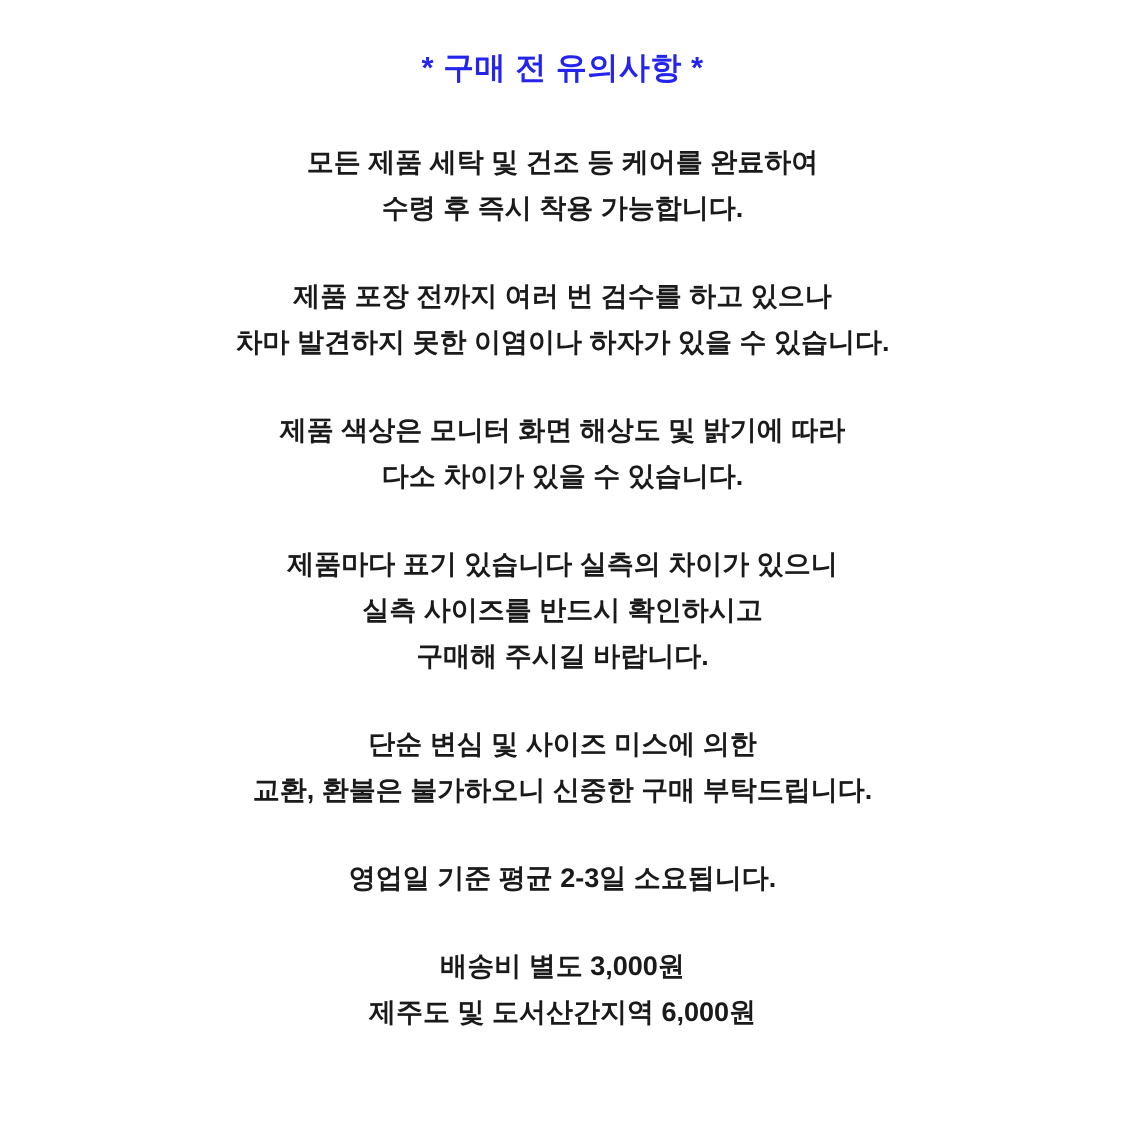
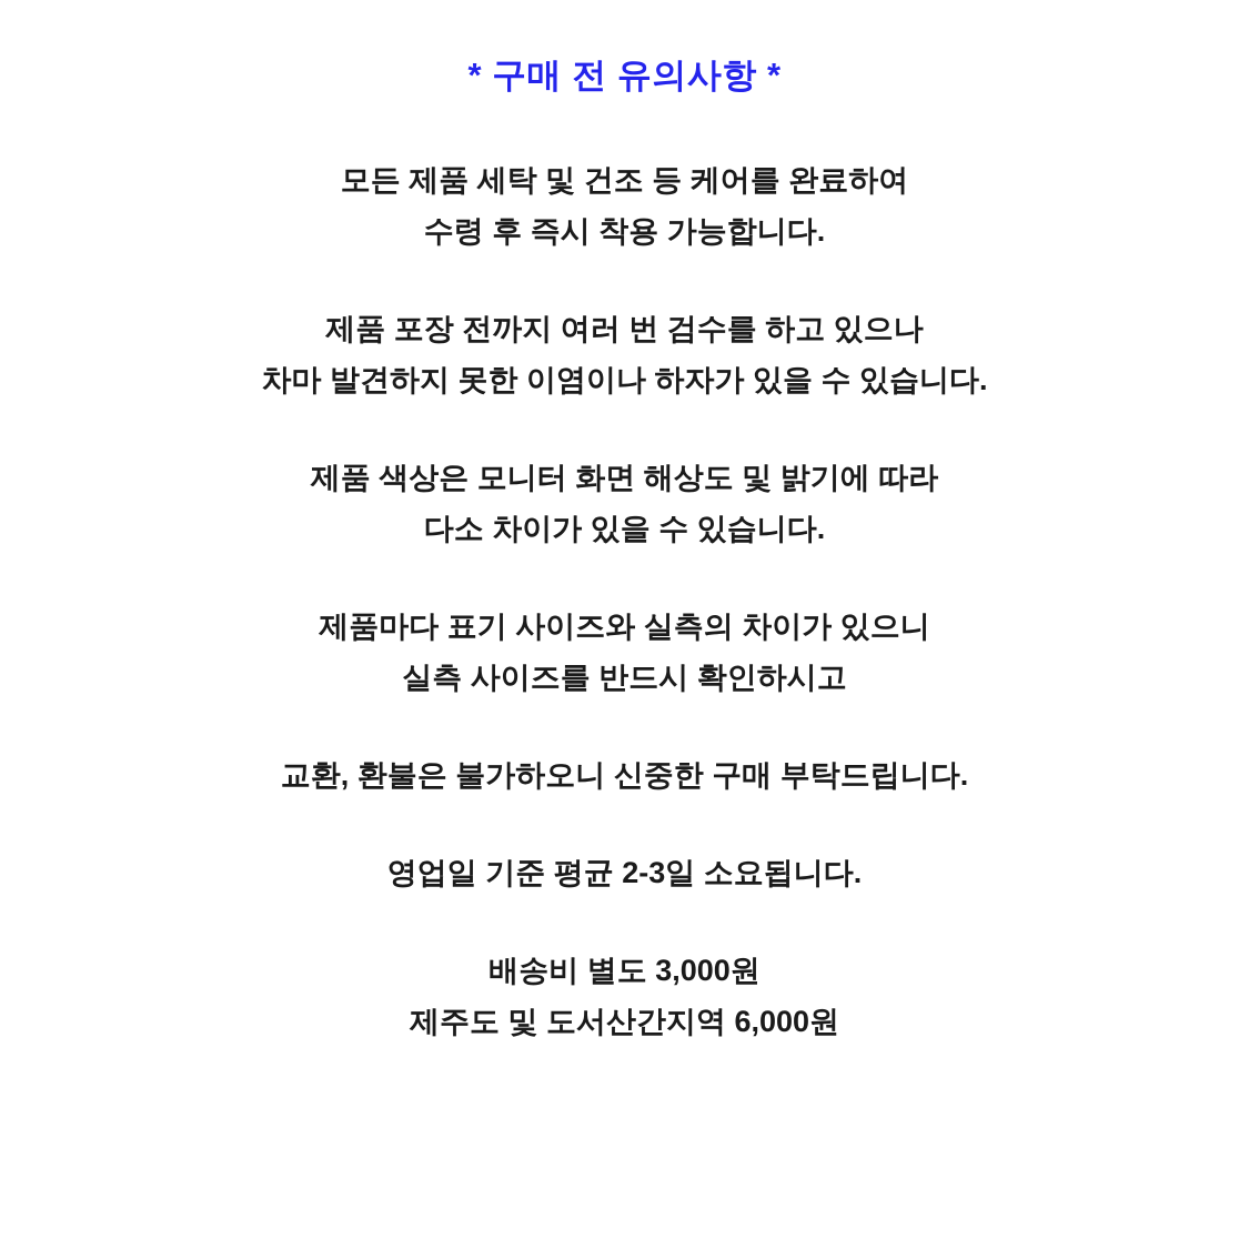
  * 구매 전 유의사항 *
  모든 제품 세탁 및 건조 등 케어를 완료하여
  수령 후 즉시 착용 가능합니다.
  제품 포장 전까지 여러 번 검수를 하고 있으나
  차마 발견하지 못한 이염이나 하자가 있을 수 있습니다.
  제품 색상은 모니터 화면 해상도 및 밝기에 따라
  다소 차이가 있을 수 있습니다.
- 제품마다 표기 있습니다 실측의 차이가 있으니
+ 제품마다 표기 사이즈와 실측의 차이가 있으니
  실측 사이즈를 반드시 확인하시고
- 구매해 주시길 바랍니다.
- 단순 변심 및 사이즈 미스에 의한
  교환, 환불은 불가하오니 신중한 구매 부탁드립니다.
  영업일 기준 평균 2-3일 소요됩니다.
  배송비 별도 3,000원
  제주도 및 도서산간지역 6,000원
